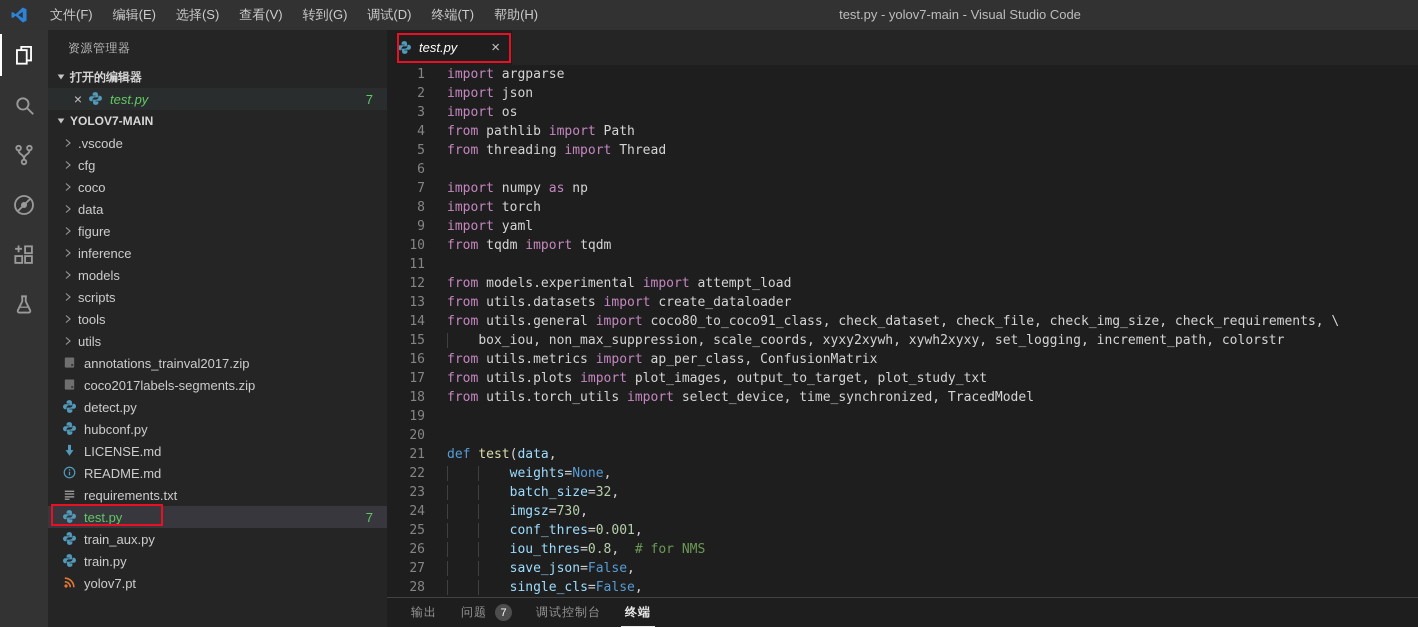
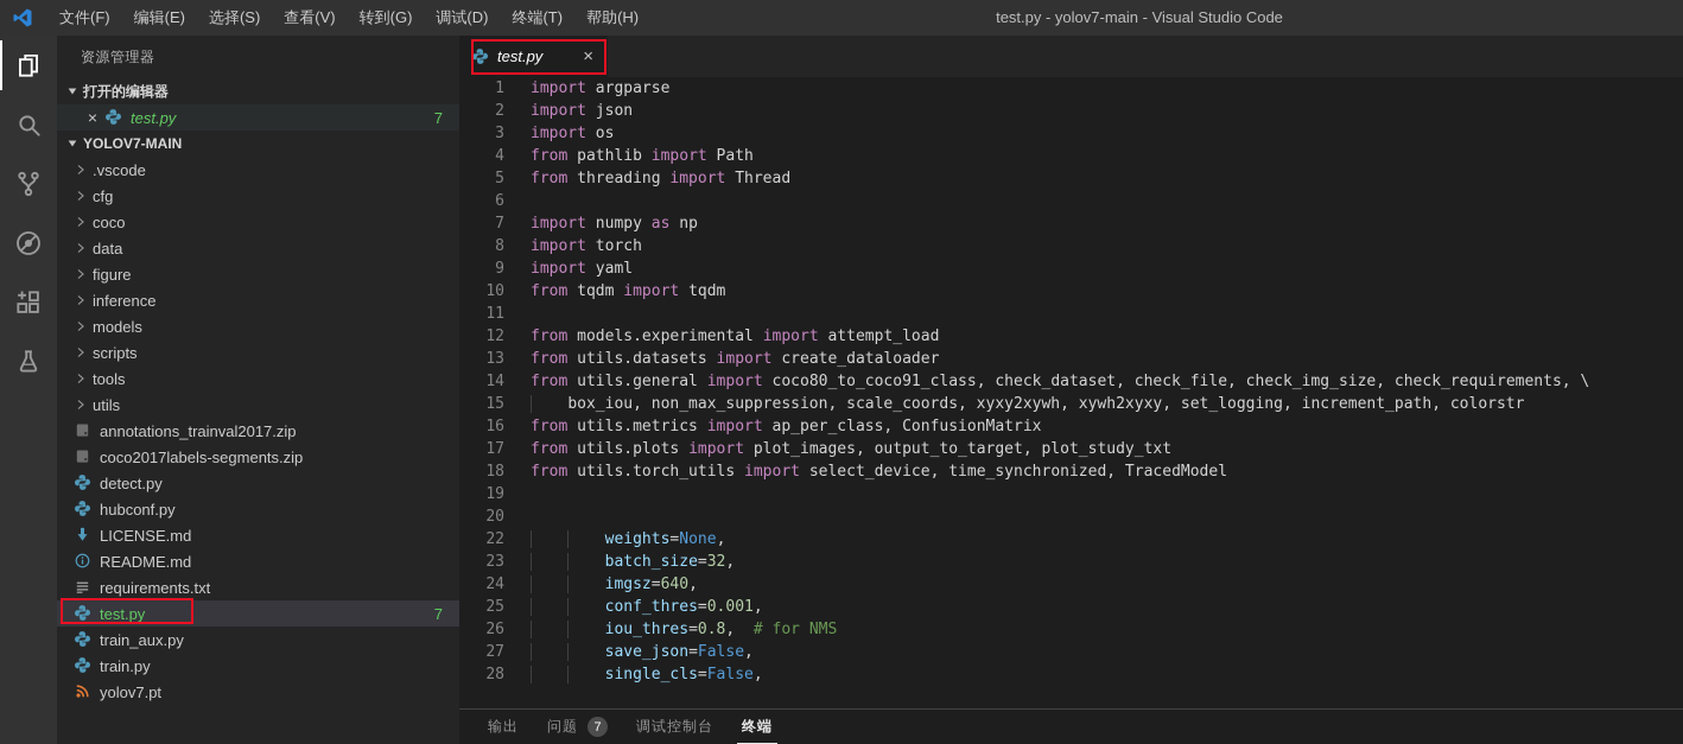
  文件(F) 编辑(E) 选择(S) 查看(V) 转到(G) 调试(D) 终端(T) 帮助(H)
  test.py - yolov7-main - Visual Studio Code
  资源管理器
  打开的编辑器
  ×
  test.py
  7
  YOLOV7-MAIN
  .vscode
  cfg
  coco
  data
  figure
  inference
  models
  scripts
  tools
  utils
  annotations_trainval2017.zip
  coco2017labels-segments.zip
  detect.py
  hubconf.py
  LICENSE.md
  README.md
  requirements.txt
  test.py
  7
  train_aux.py
  train.py
  yolov7.pt
  test.py
  ×
  1
  import argparse
  2
  import json
  3
  import os
  4
  from pathlib import Path
  5
  from threading import Thread
  6
  7
  import numpy as np
  8
  import torch
  9
  import yaml
  10
  from tqdm import tqdm
  11
  12
  from models.experimental import attempt_load
  13
  from utils.datasets import create_dataloader
  14
  from utils.general import coco80_to_coco91_class, check_dataset, check_file, check_img_size, check_requirements, \
  15
  box_iou, non_max_suppression, scale_coords, xyxy2xywh, xywh2xyxy, set_logging, increment_path, colorstr
  16
  from utils.metrics import ap_per_class, ConfusionMatrix
  17
  from utils.plots import plot_images, output_to_target, plot_study_txt
  18
  from utils.torch_utils import select_device, time_synchronized, TracedModel
  19
  20
- 21
- def test(data,
  22
  weights=None,
  23
  batch_size=32,
  24
- imgsz=730,
+ imgsz=640,
  25
  conf_thres=0.001,
  26
  iou_thres=0.8, # for NMS
  27
  save_json=False,
  28
  single_cls=False,
  输出
  问题
  7
  调试控制台
  终端
